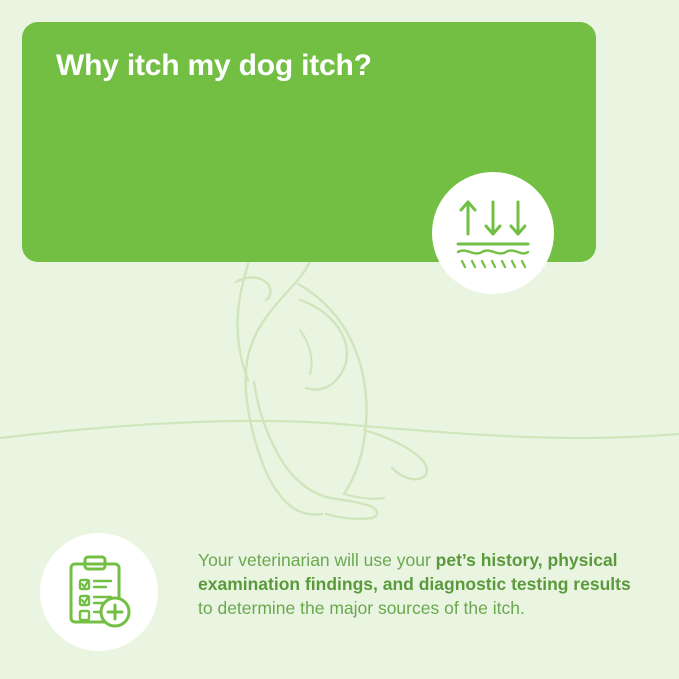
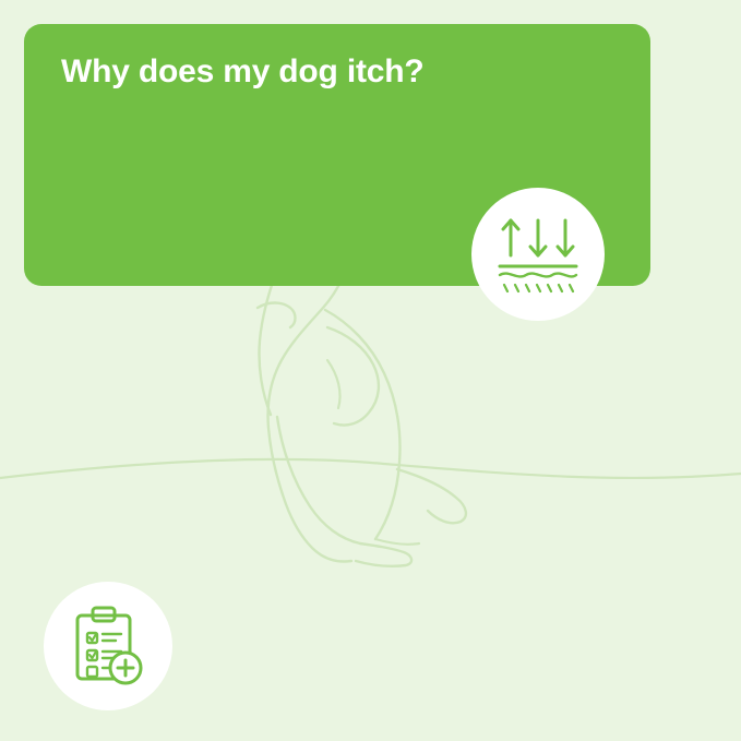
- Why itch my dog itch?
+ Why does my dog itch?
- Your veterinarian will use your pet’s history, physical examination findings, and diagnostic testing results to determine the major sources of the itch.
